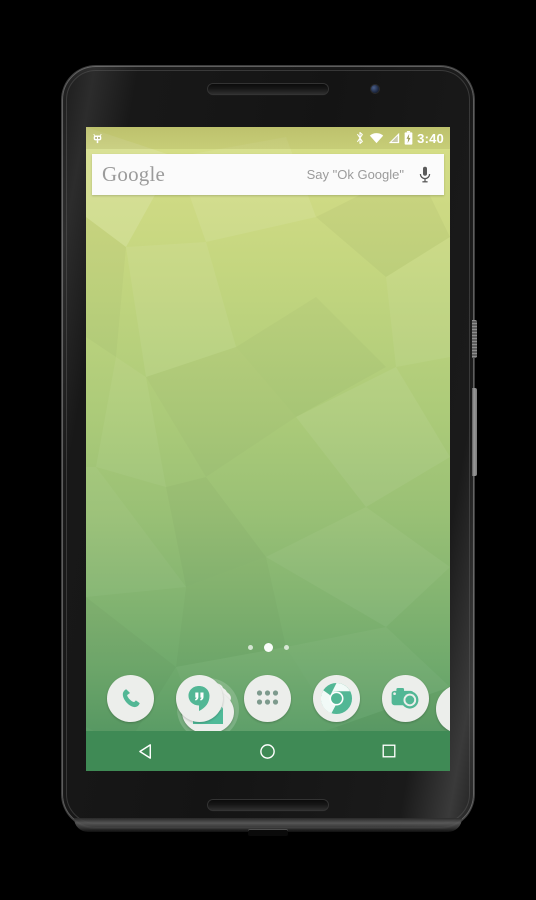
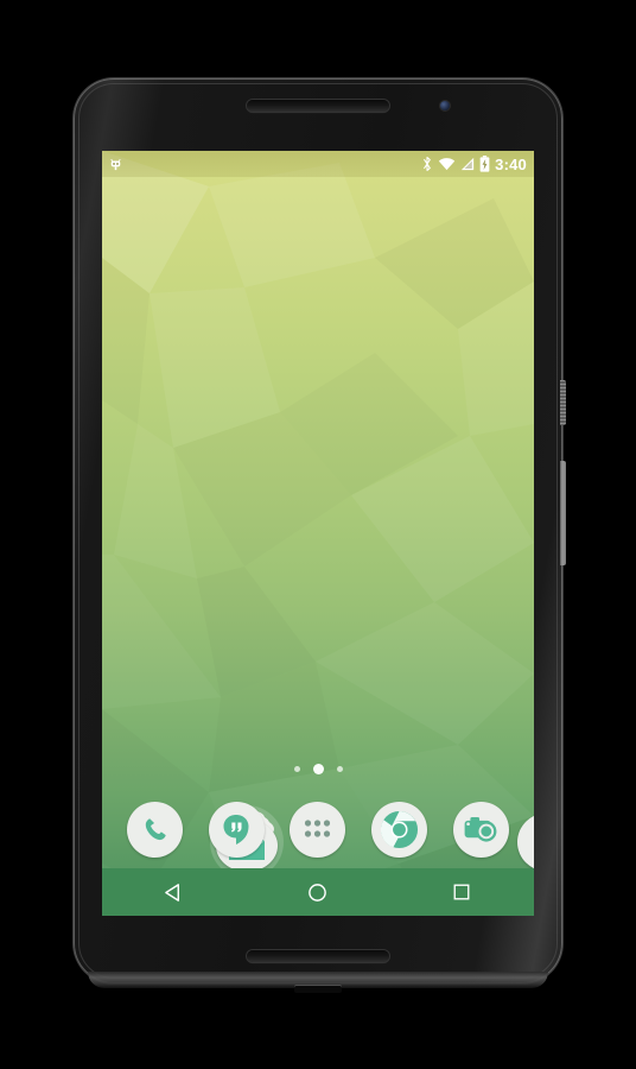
  3:40
- Google
- Say "Ok Google"
